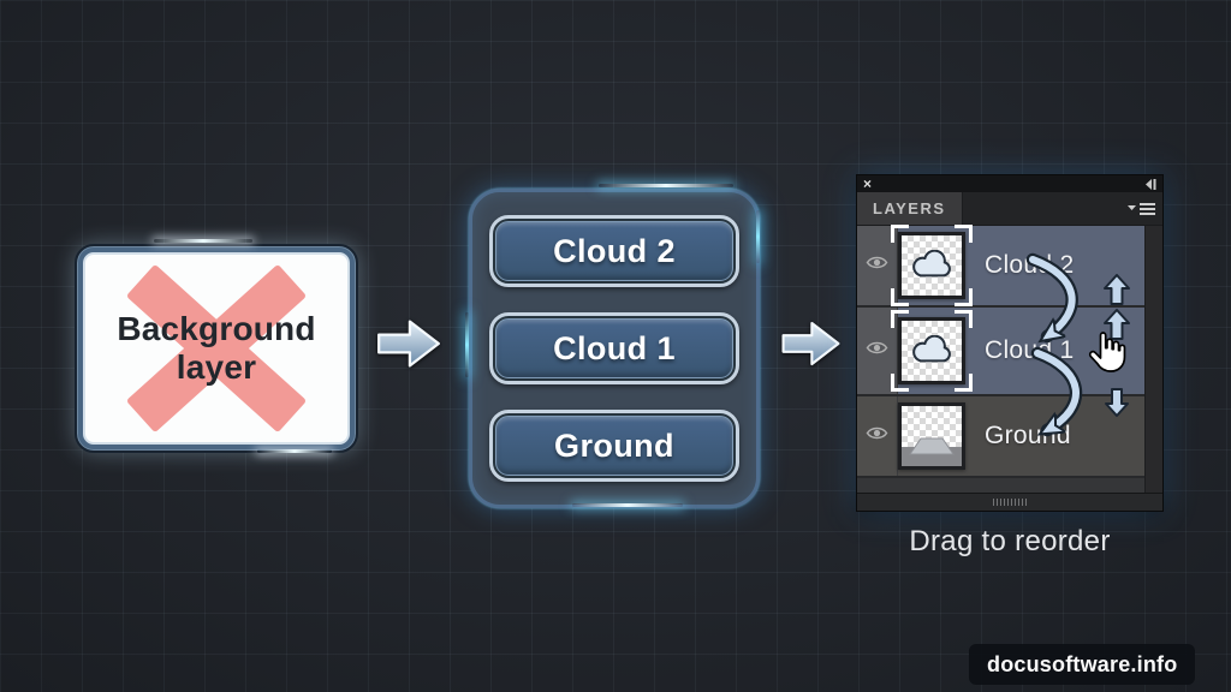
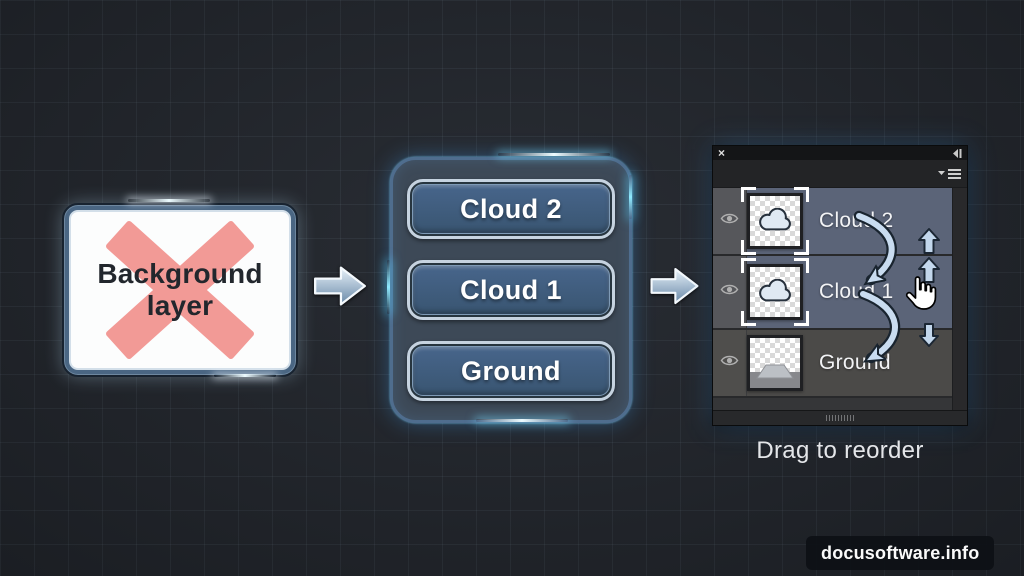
  Background layer
  Cloud 2
  Cloud 1
  Ground
  ×
- LAYERS
  Clou 1
  Groud
  Drag to reorder
  docusoftware.info
